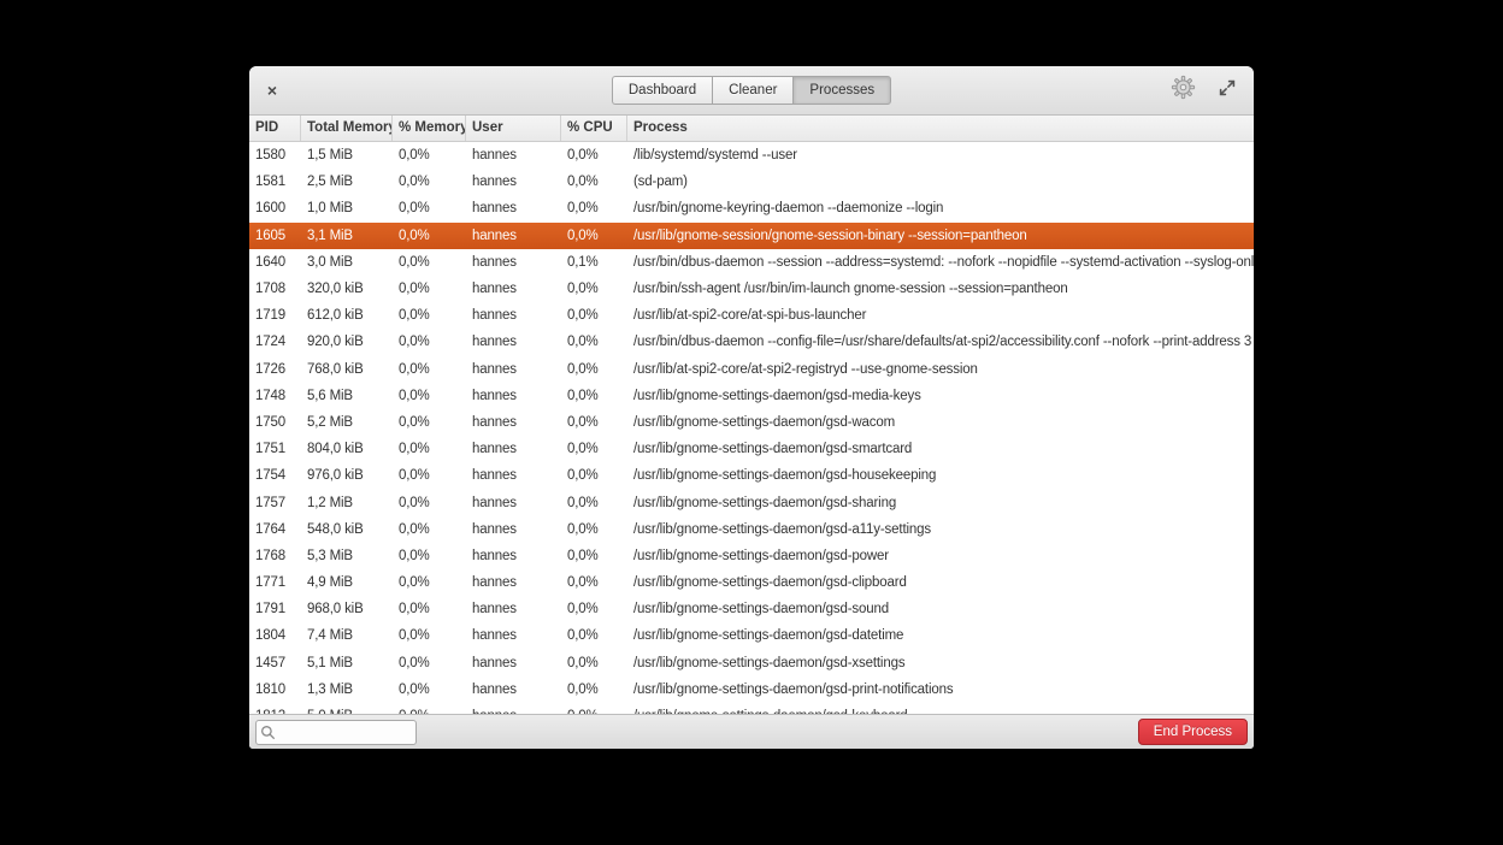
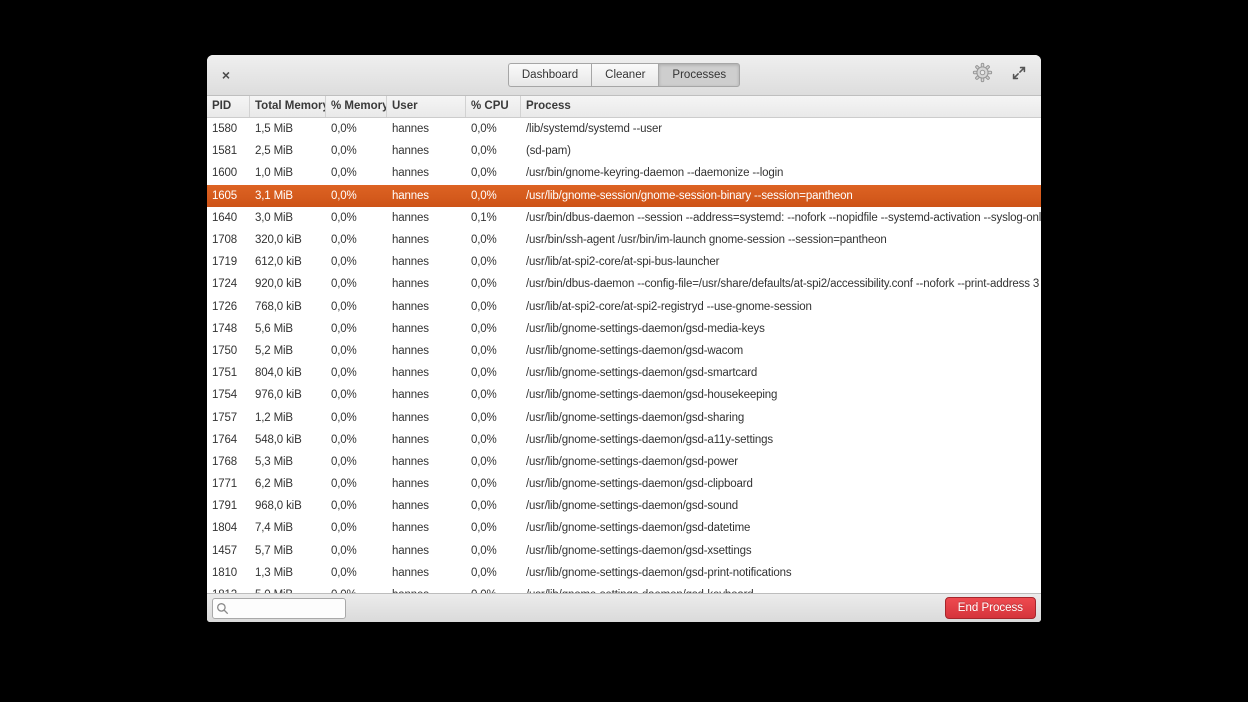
  ×
  Dashboard
  Cleaner
  Processes
  PID
  Total Memory
  % Memory
  User
  % CPU
  Process
  1580
  1,5 MiB
  0,0%
  hannes
  0,0%
  /lib/systemd/systemd --user
  1581
  2,5 MiB
  0,0%
  hannes
  0,0%
  (sd-pam)
  1600
  1,0 MiB
  0,0%
  hannes
  0,0%
  /usr/bin/gnome-keyring-daemon --daemonize --login
  1605
  3,1 MiB
  0,0%
  hannes
  0,0%
  /usr/lib/gnome-session/gnome-session-binary --session=pantheon
  1640
  3,0 MiB
  0,0%
  hannes
  0,1%
  /usr/bin/dbus-daemon --session --address=systemd: --nofork --nopidfile --systemd-activation --syslog-onl
  1708
  320,0 kiB
  0,0%
  hannes
  0,0%
  /usr/bin/ssh-agent /usr/bin/im-launch gnome-session --session=pantheon
  1719
  612,0 kiB
  0,0%
  hannes
  0,0%
  /usr/lib/at-spi2-core/at-spi-bus-launcher
  1724
  920,0 kiB
  0,0%
  hannes
  0,0%
  /usr/bin/dbus-daemon --config-file=/usr/share/defaults/at-spi2/accessibility.conf --nofork --print-address 3
  1726
  768,0 kiB
  0,0%
  hannes
  0,0%
  /usr/lib/at-spi2-core/at-spi2-registryd --use-gnome-session
  1748
  5,6 MiB
  0,0%
  hannes
  0,0%
  /usr/lib/gnome-settings-daemon/gsd-media-keys
  1750
  5,2 MiB
  0,0%
  hannes
  0,0%
  /usr/lib/gnome-settings-daemon/gsd-wacom
  1751
  804,0 kiB
  0,0%
  hannes
  0,0%
  /usr/lib/gnome-settings-daemon/gsd-smartcard
  1754
  976,0 kiB
  0,0%
  hannes
  0,0%
  /usr/lib/gnome-settings-daemon/gsd-housekeeping
  1757
  1,2 MiB
  0,0%
  hannes
  0,0%
  /usr/lib/gnome-settings-daemon/gsd-sharing
  1764
  548,0 kiB
  0,0%
  hannes
  0,0%
  /usr/lib/gnome-settings-daemon/gsd-a11y-settings
  1768
  5,3 MiB
  0,0%
  hannes
  0,0%
  /usr/lib/gnome-settings-daemon/gsd-power
  1771
- 4,9 MiB
+ 6,2 MiB
  0,0%
  hannes
  0,0%
  /usr/lib/gnome-settings-daemon/gsd-clipboard
  1791
  968,0 kiB
  0,0%
  hannes
  0,0%
  /usr/lib/gnome-settings-daemon/gsd-sound
  1804
  7,4 MiB
  0,0%
  hannes
  0,0%
  /usr/lib/gnome-settings-daemon/gsd-datetime
  1457
- 5,1 MiB
+ 5,7 MiB
  0,0%
  hannes
  0,0%
  /usr/lib/gnome-settings-daemon/gsd-xsettings
  1810
  1,3 MiB
  0,0%
  hannes
  0,0%
  /usr/lib/gnome-settings-daemon/gsd-print-notifications
  End Process
